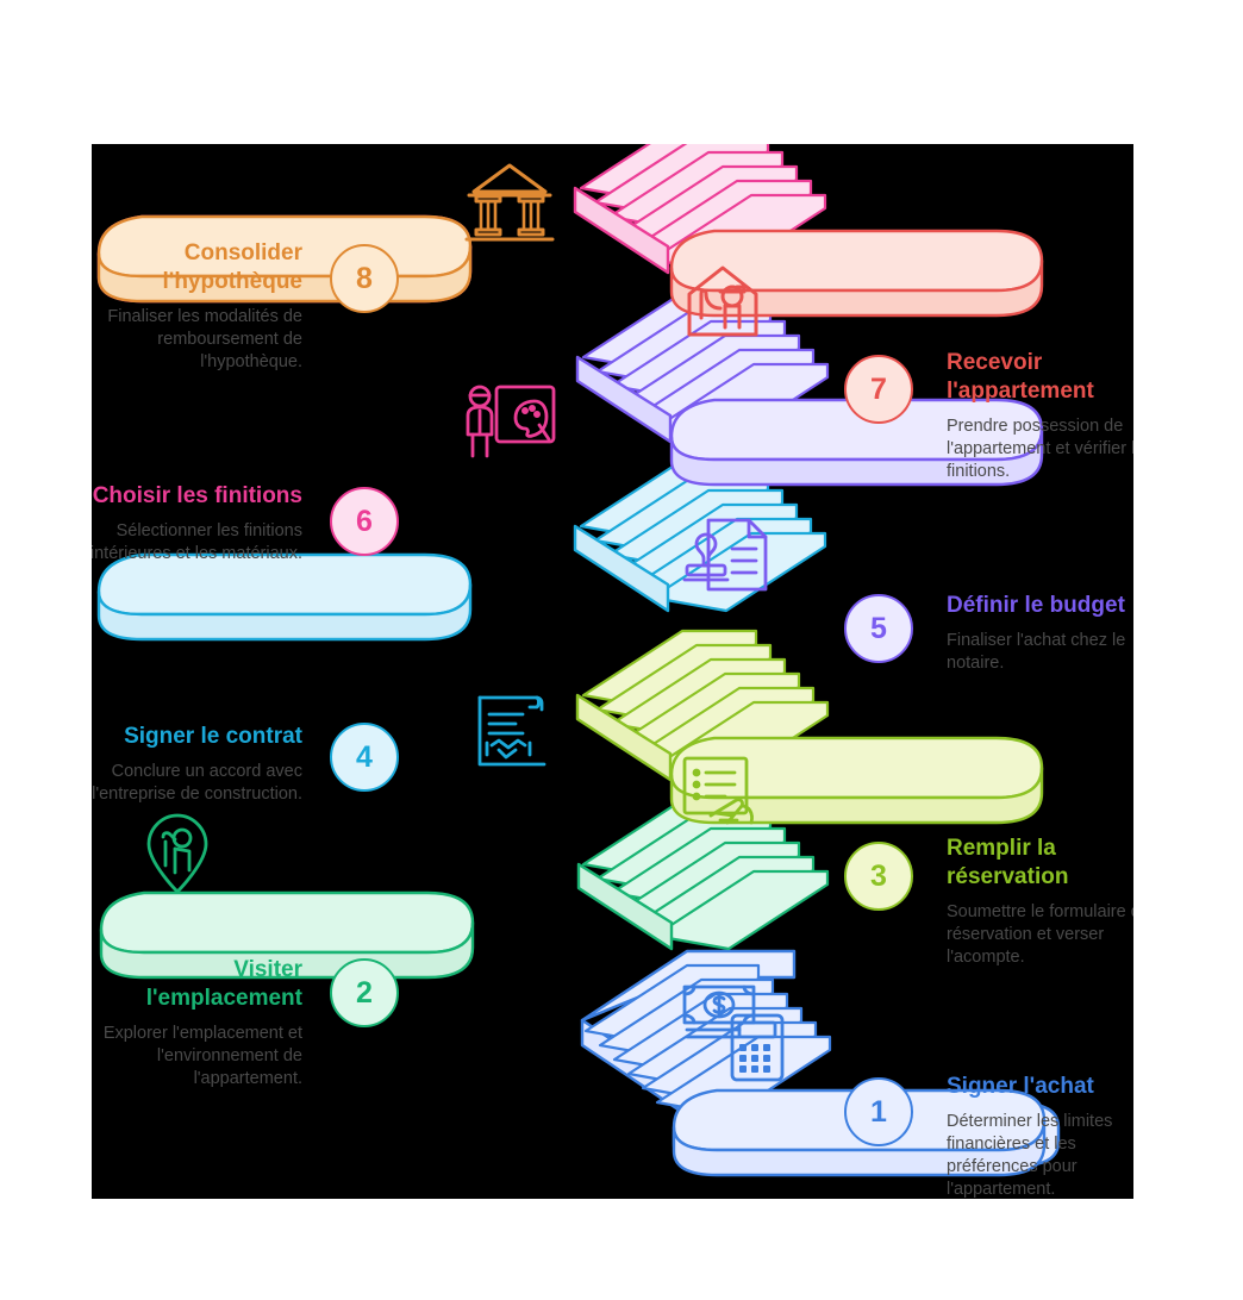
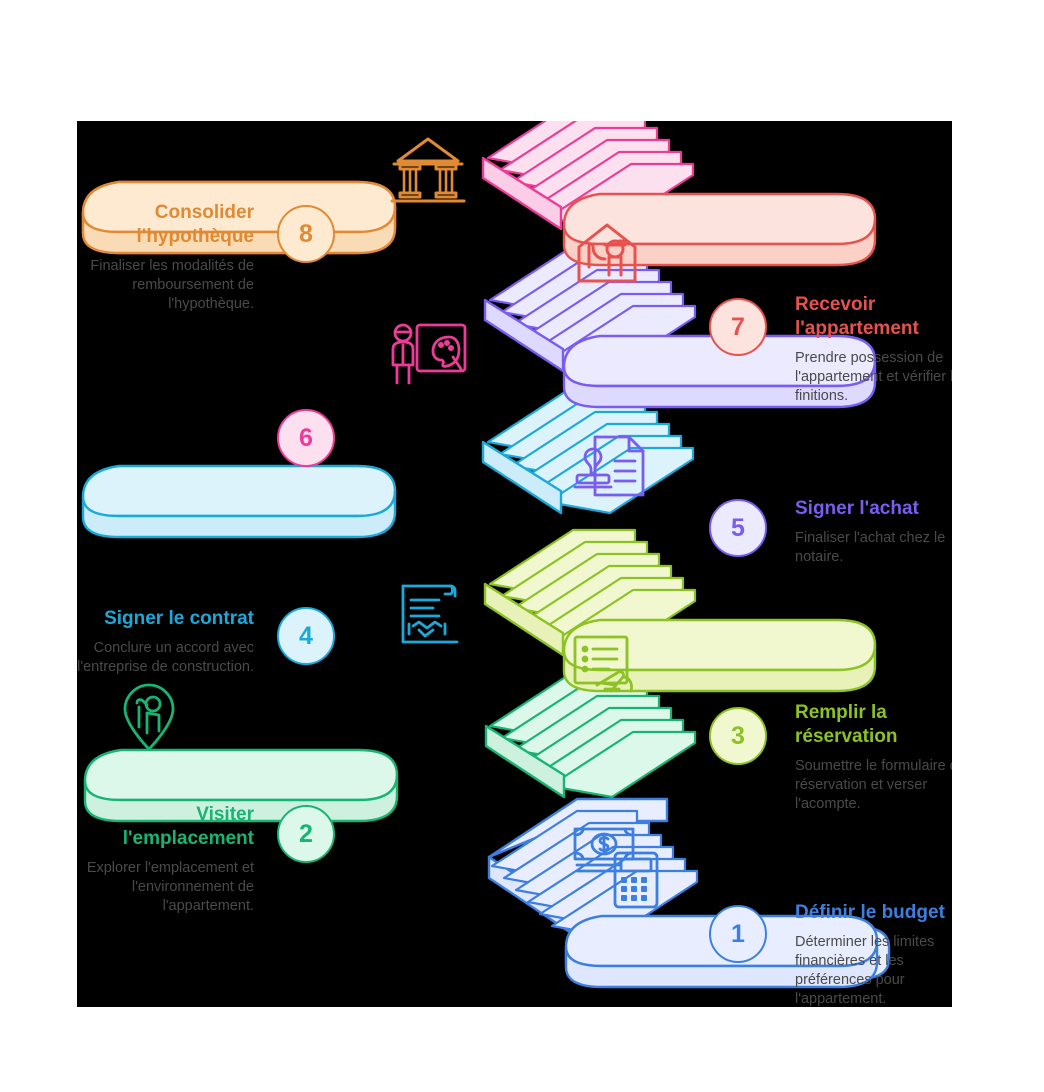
  8
  7
  6
  5
  4
  3
  2
  1
  Consolider l'hypothèque
  Finaliser les modalités de remboursement de l'hypothèque.
  Recevoir l'appartement
  Prendre possession de l'appartement et vérifier l finitions.
- Choisir les finitions
- Sélectionner les finitions intérieures et les matériaux.
- Définir le budget
+ Signer l'achat
  Finaliser l'achat chez le notaire.
  Signer le contrat
  Conclure un accord avec l'entreprise de construction.
  Remplir la réservation
  Soumettre le formulaire réservation et verser l'acompte.
  Visiter l'emplacement
  Explorer l'emplacement et l'environnement de l'appartement.
- Signer l'achat
+ Définir le budget
  Déterminer les limites financières et les préférences pour l'appartement.
